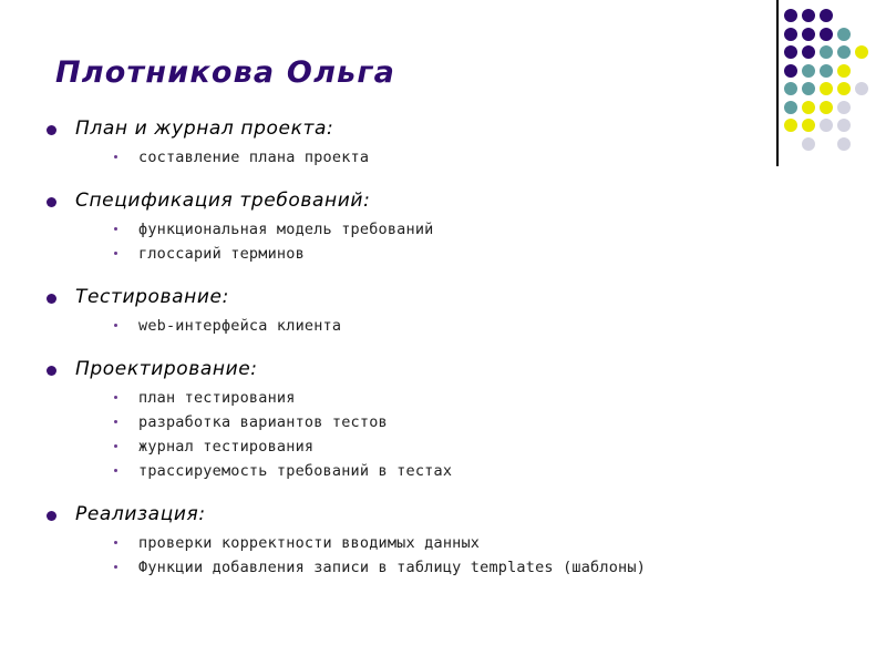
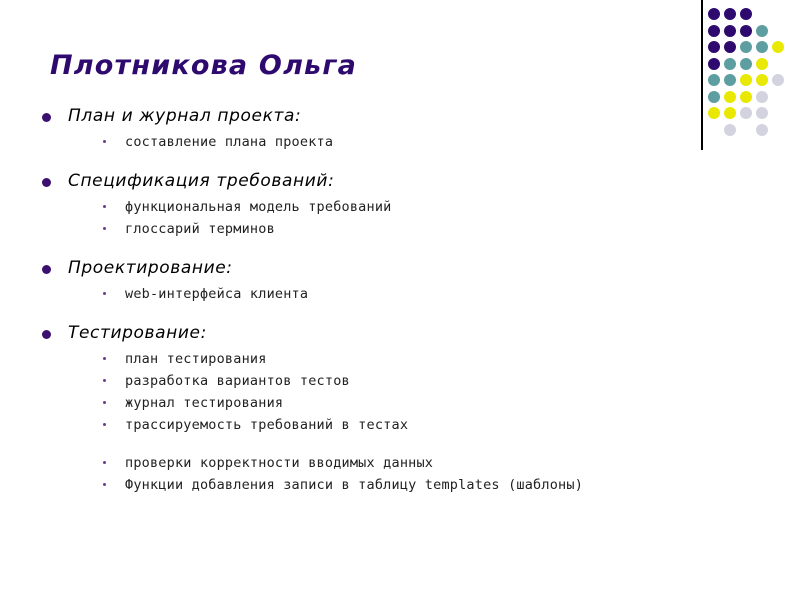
  Плотникова Ольга
  План и журнал проекта:
  составление плана проекта
  Спецификация требований:
  функциональная модель требований
  глоссарий терминов
- Тестирование:
+ Проектирование:
  web-интерфейса клиента
- Проектирование:
+ Тестирование:
  план тестирования
  разработка вариантов тестов
  журнал тестирования
  трассируемость требований в тестах
- Реализация:
  проверки корректности вводимых данных
  Функции добавления записи в таблицу templates (шаблоны)
